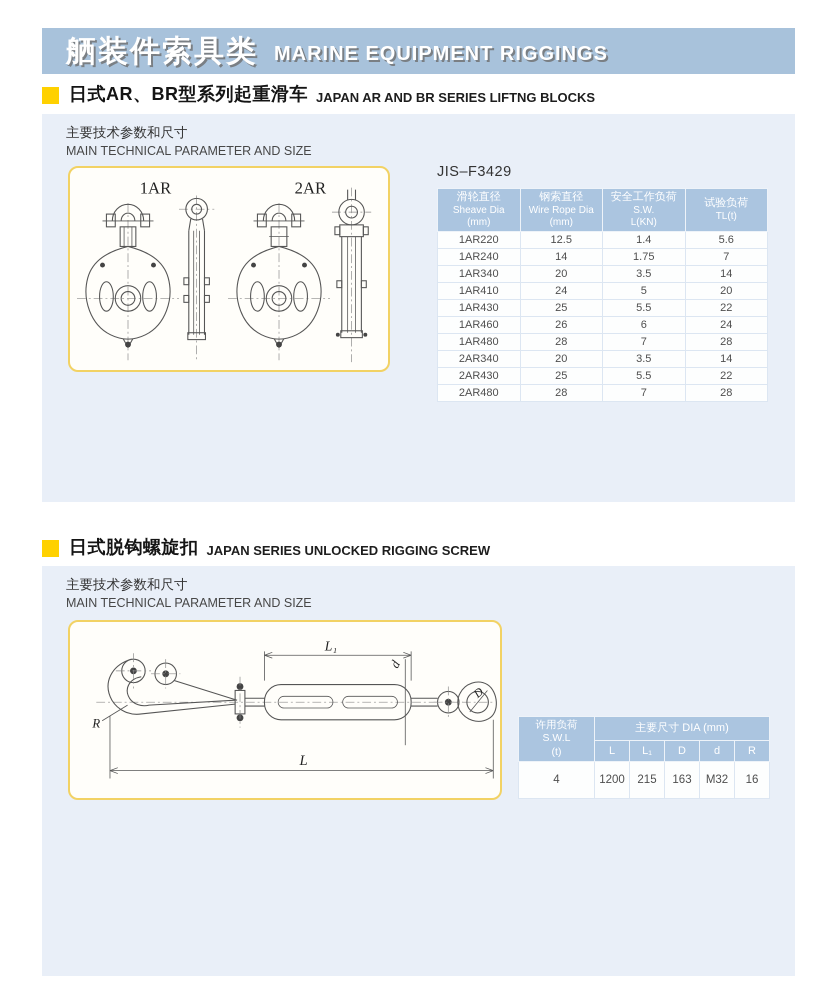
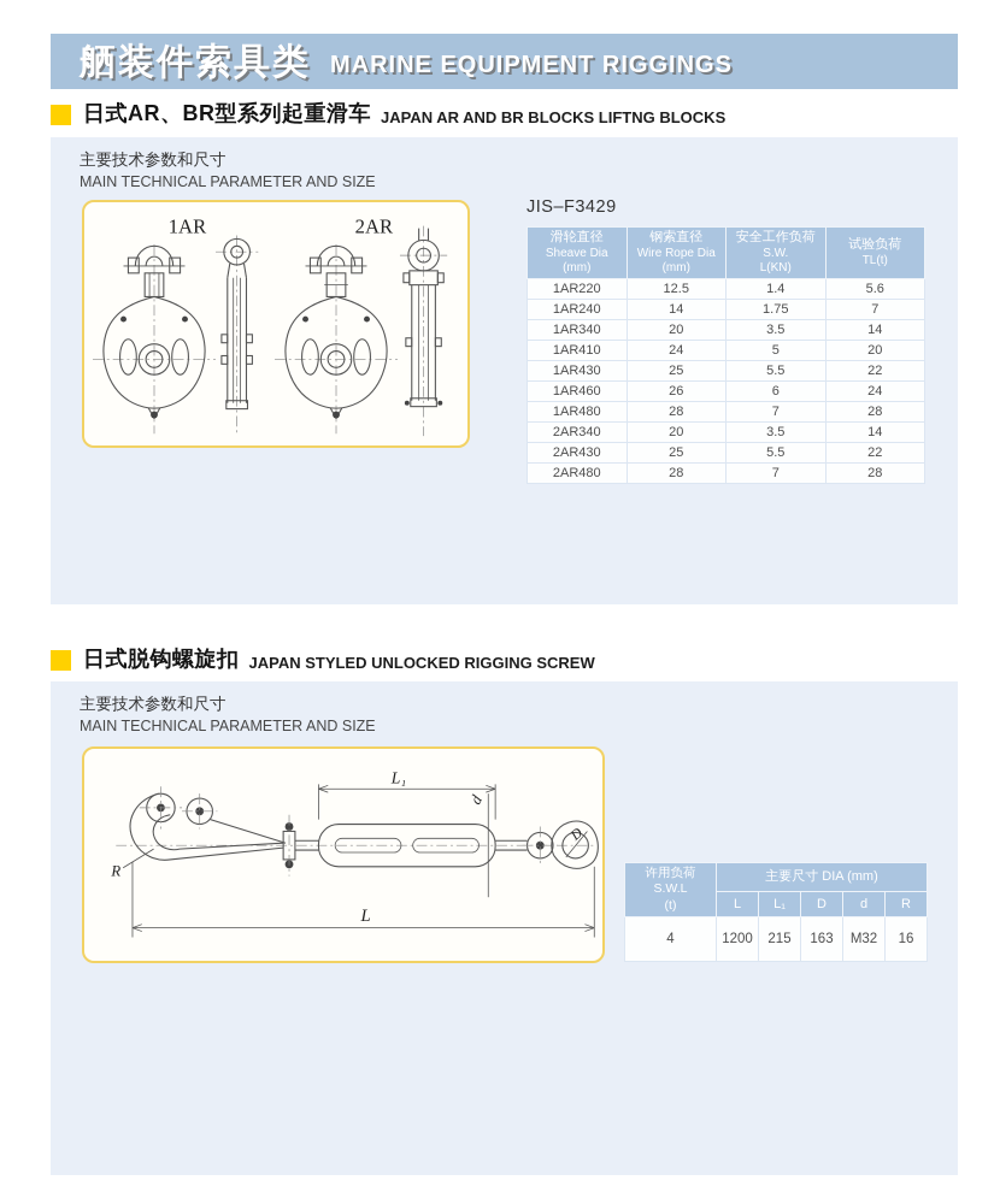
  舾装件索具类
  MARINE EQUIPMENT RIGGINGS
  日式AR、BR型系列起重滑车
- JAPAN AR AND BR SERIES LIFTNG BLOCKS
+ JAPAN AR AND BR BLOCKS LIFTNG BLOCKS
  主要技术参数和尺寸
  MAIN TECHNICAL PARAMETER AND SIZE
  1AR
  2AR
  JIS–F3429
  滑轮直径 Sheave Dia (mm)	钢索直径 Wire Rope Dia (mm)	安全工作负荷 S.W. L(KN)	试验负荷 TL(t)
  1AR220	12.5	1.4	5.6
  1AR240	14	1.75	7
  1AR340	20	3.5	14
  1AR410	24	5	20
  1AR430	25	5.5	22
  1AR460	26	6	24
  1AR480	28	7	28
  2AR340	20	3.5	14
  2AR430	25	5.5	22
  2AR480	28	7	28
  日式脱钩螺旋扣
- JAPAN SERIES UNLOCKED RIGGING SCREW
+ JAPAN STYLED UNLOCKED RIGGING SCREW
  主要技术参数和尺寸
  MAIN TECHNICAL PARAMETER AND SIZE
  L₁
  L
  R
  许用负荷 S.W.L (t)	主要尺寸 DIA (mm)
  L	L₁	D	d	R
  4	1200	215	163	M32	16
